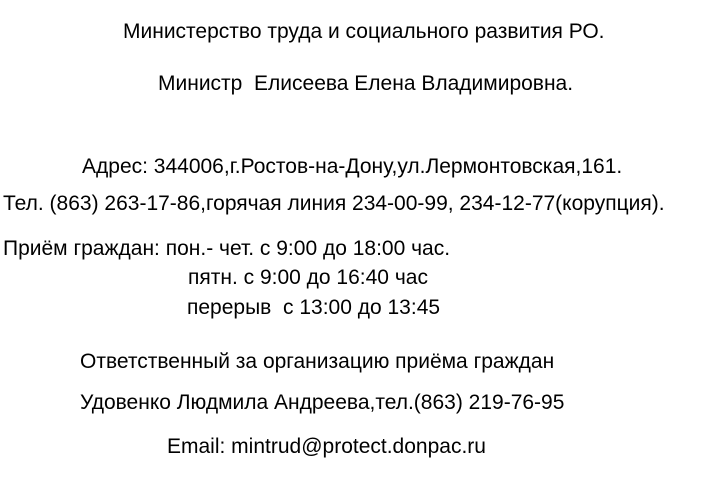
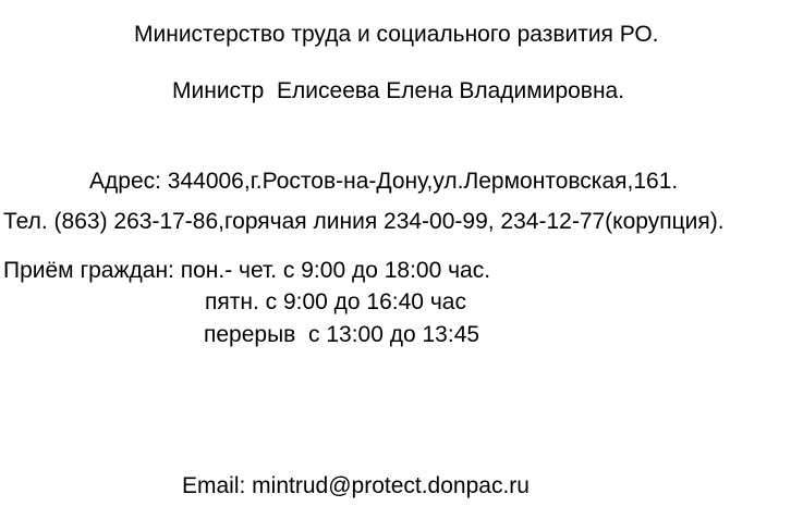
  Министерство труда и социального развития РО.
  Министр Елисеева Елена Владимировна.
  Адрес: 344006,г.Ростов-на-Дону,ул.Лермонтовская,161.
  Тел. (863) 263-17-86,горячая линия 234-00-99, 234-12-77(корупция).
  Приём граждан: пон.- чет. с 9:00 до 18:00 час.
  пятн. с 9:00 до 16:40 час
  перерыв с 13:00 до 13:45
- Ответственный за организацию приёма граждан
- Удовенко Людмила Андреева,тел.(863) 219-76-95
  Email: mintrud@protect.donpac.ru
